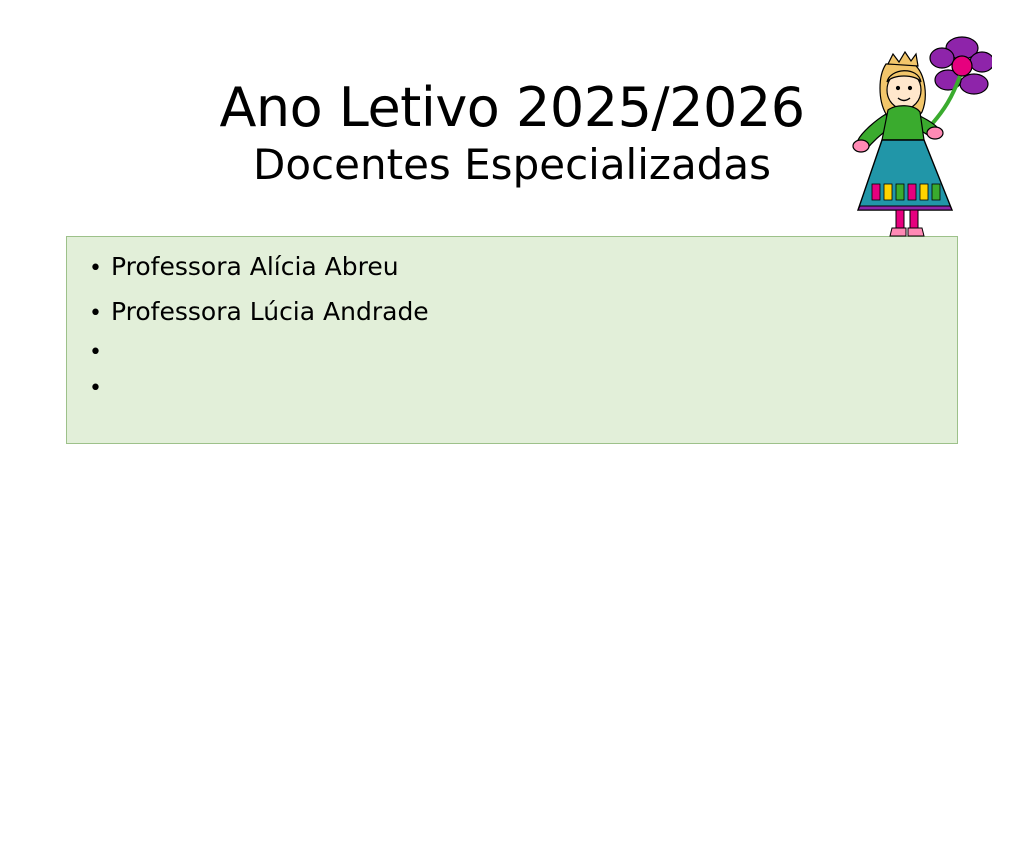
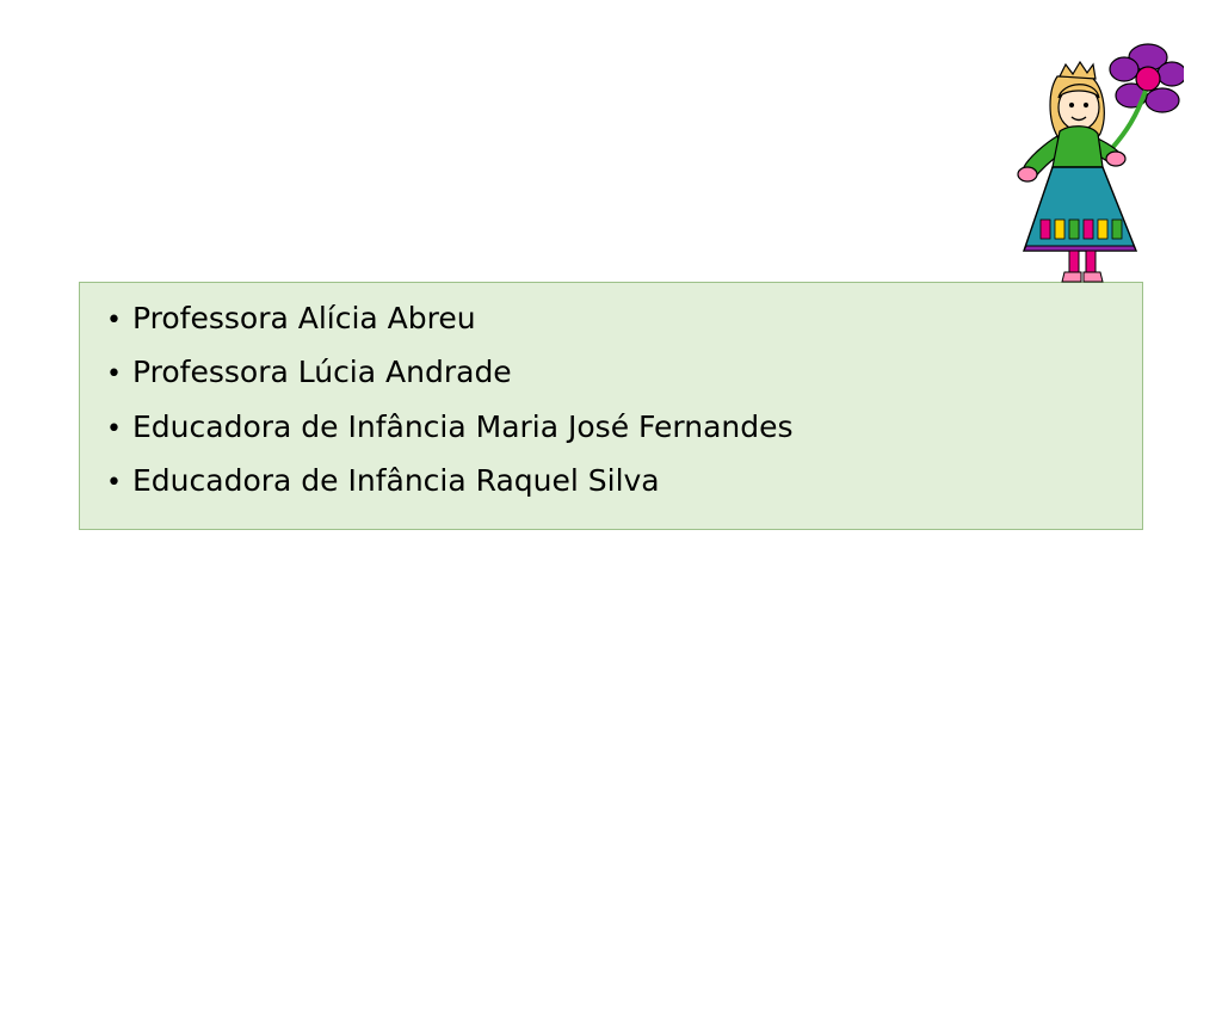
- Ano Letivo 2025/2026
- Docentes Especializadas
  •
  Professora Alícia Abreu
  •
  Professora Lúcia Andrade
  •
+ Educadora de Infância Maria José Fernandes
  •
+ Educadora de Infância Raquel Silva
